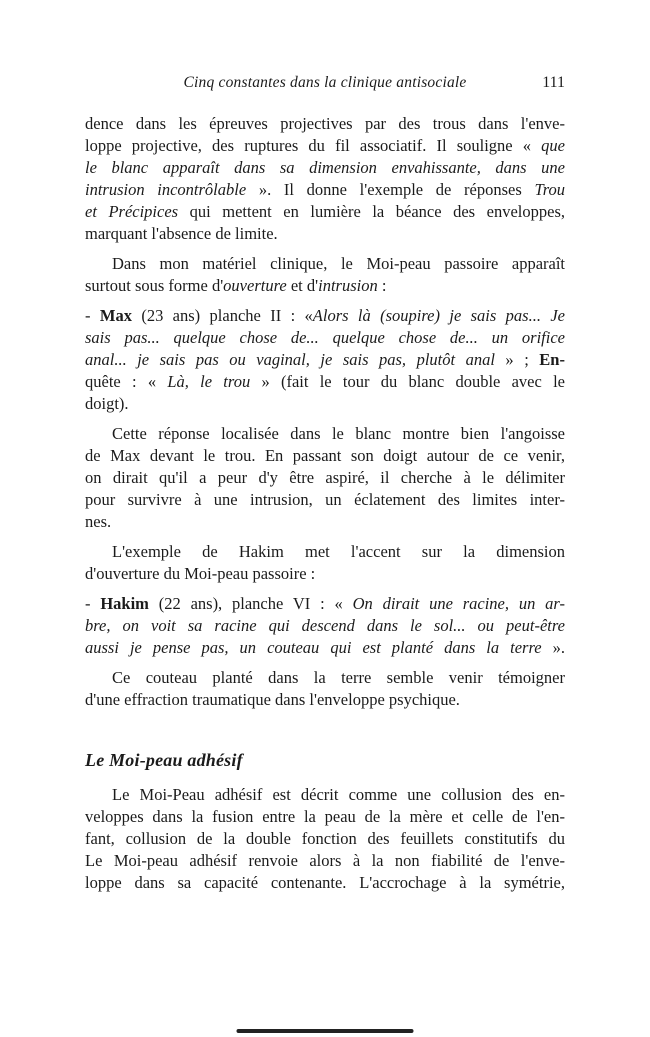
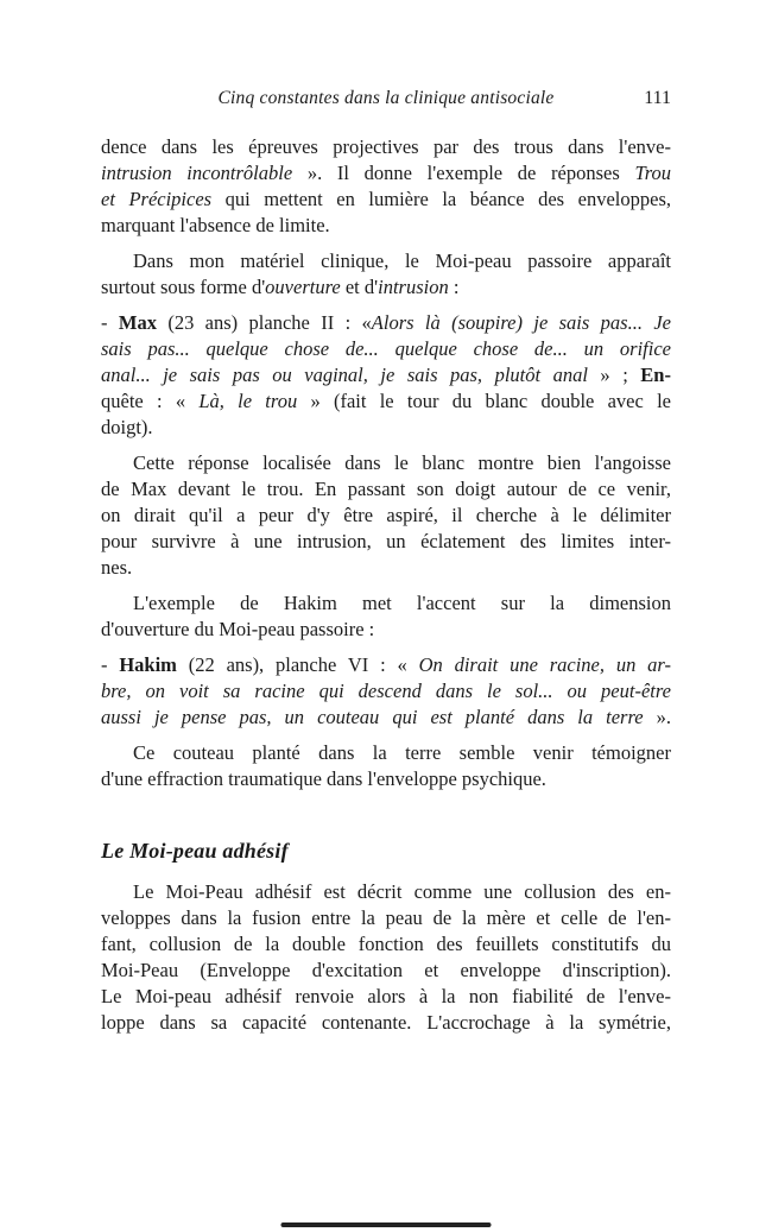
  Cinq constantes dans la clinique antisociale
  111
  dence dans les épreuves projectives par des trous dans l'enve-
- loppe projective, des ruptures du fil associatif. Il souligne « que
- le blanc apparaît dans sa dimension envahissante, dans une
  intrusion incontrôlable ». Il donne l'exemple de réponses Trou
  et Précipices qui mettent en lumière la béance des enveloppes,
  marquant l'absence de limite.
  Dans mon matériel clinique, le Moi-peau passoire apparaît
  surtout sous forme d'ouverture et d'intrusion :
  - Max (23 ans) planche II : «Alors là (soupire) je sais pas... Je
  sais pas... quelque chose de... quelque chose de... un orifice
  anal... je sais pas ou vaginal, je sais pas, plutôt anal » ; En-
  quête : « Là, le trou » (fait le tour du blanc double avec le
  doigt).
  Cette réponse localisée dans le blanc montre bien l'angoisse
  de Max devant le trou. En passant son doigt autour de ce venir,
  on dirait qu'il a peur d'y être aspiré, il cherche à le délimiter
  pour survivre à une intrusion, un éclatement des limites inter-
  nes.
  L'exemple de Hakim met l'accent sur la dimension
  d'ouverture du Moi-peau passoire :
  - Hakim (22 ans), planche VI : « On dirait une racine, un ar-
  bre, on voit sa racine qui descend dans le sol... ou peut-être
  aussi je pense pas, un couteau qui est planté dans la terre ».
  Ce couteau planté dans la terre semble venir témoigner
  d'une effraction traumatique dans l'enveloppe psychique.
  Le Moi-peau adhésif
  Le Moi-Peau adhésif est décrit comme une collusion des en-
  veloppes dans la fusion entre la peau de la mère et celle de l'en-
  fant, collusion de la double fonction des feuillets constitutifs du
+ Moi-Peau (Enveloppe d'excitation et enveloppe d'inscription).
  Le Moi-peau adhésif renvoie alors à la non fiabilité de l'enve-
  loppe dans sa capacité contenante. L'accrochage à la symétrie,
